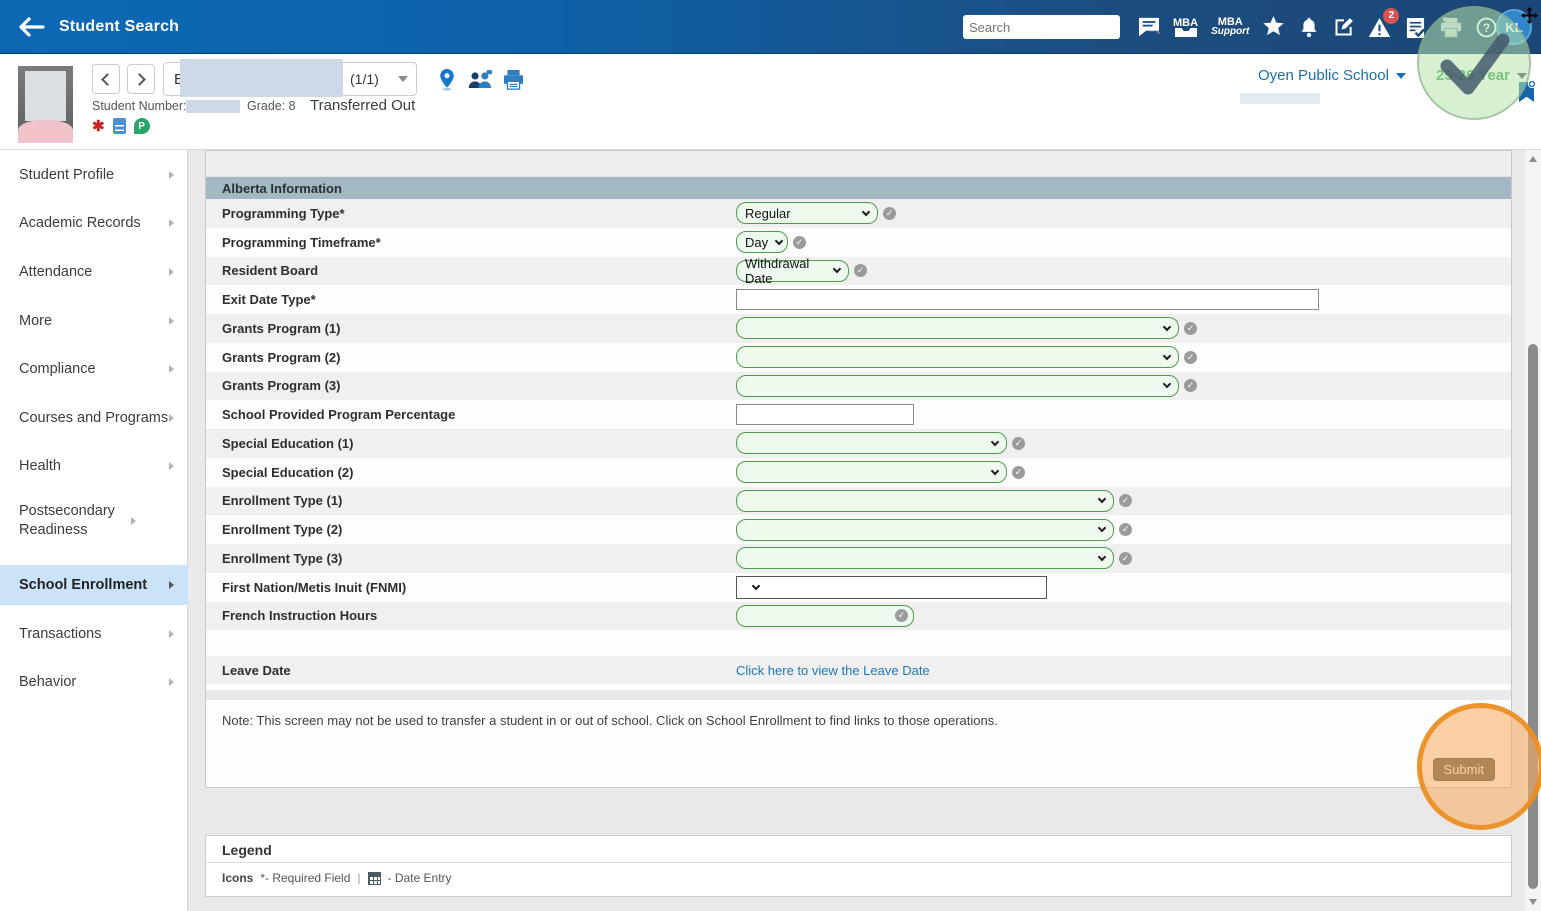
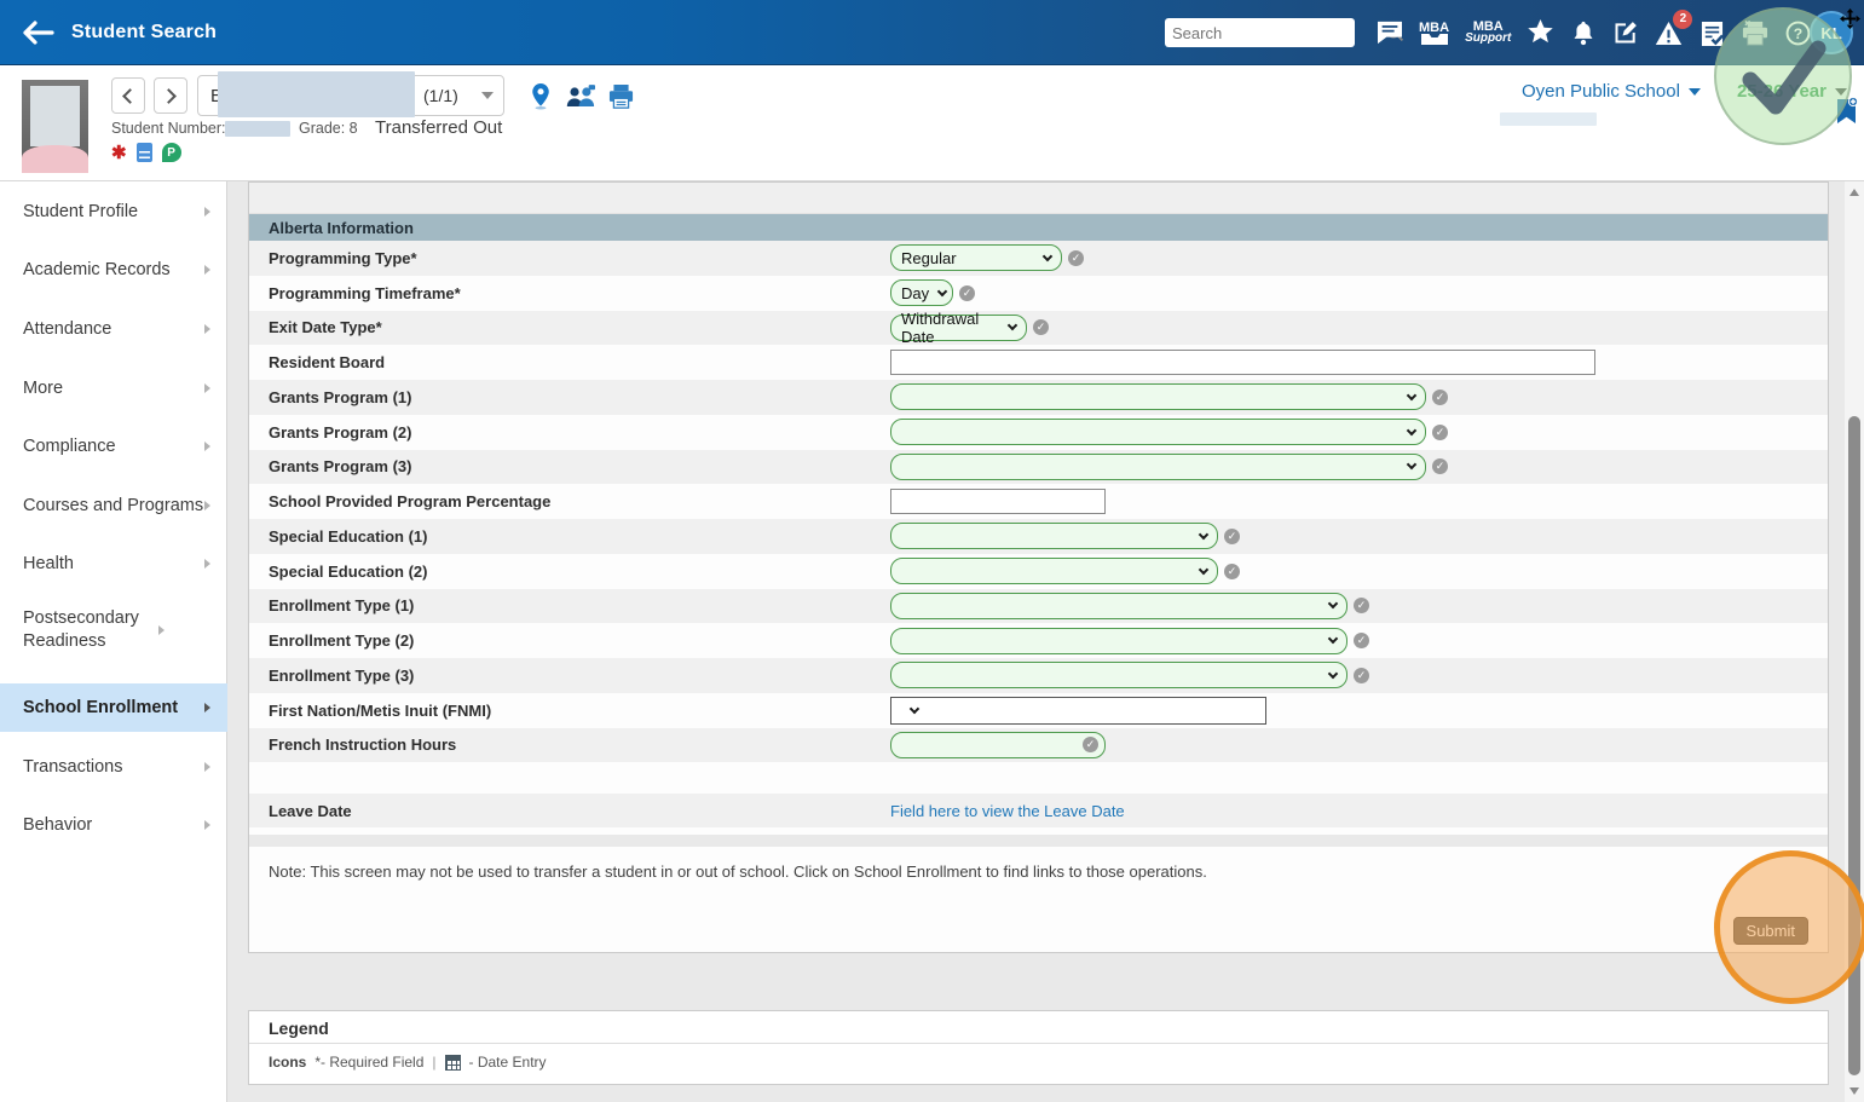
  Student Search
  Search
  MBA
  MBA
  Support
  2
  ?
  KL
  B
  (1/1)
  Student Number:
  Grade: 8
  Transferred Out
  ✱
  P
  Oyen Public School
  25-26 Year
  Student Profile
  Academic Records
  Attendance
  More
  Compliance
  Courses and Programs
  Health
  Postsecondary Readiness
  School Enrollment
  Transactions
  Behavior
  Alberta Information
  Programming Type*
  Regular
  Programming Timeframe*
  Day
- Resident Board
+ Exit Date Type*
  Withdrawal Date
- Exit Date Type*
+ Resident Board
  Grants Program (1)
  Grants Program (2)
  Grants Program (3)
  School Provided Program Percentage
  Special Education (1)
  Special Education (2)
  Enrollment Type (1)
  Enrollment Type (2)
  Enrollment Type (3)
  First Nation/Metis Inuit (FNMI)
  French Instruction Hours
  Leave Date
- Click here to view the Leave Date
+ Field here to view the Leave Date
  Note: This screen may not be used to transfer a student in or out of school. Click on School Enrollment to find links to those operations.
  Submit
  Legend
  Icons
  *- Required Field
  |
  - Date Entry
